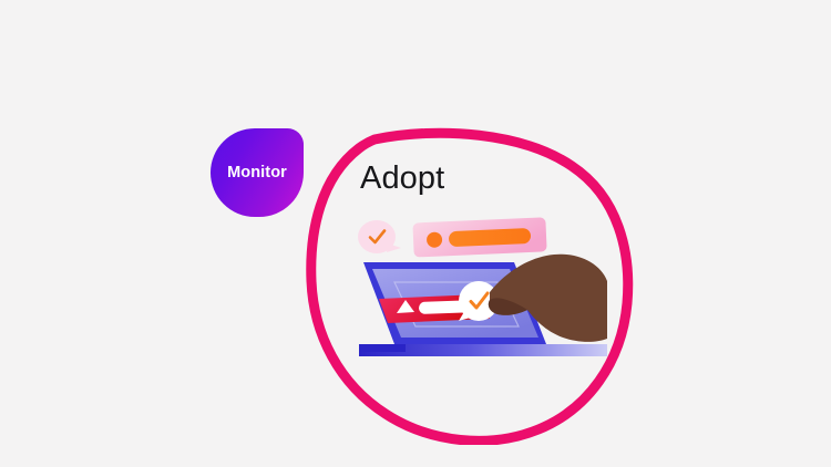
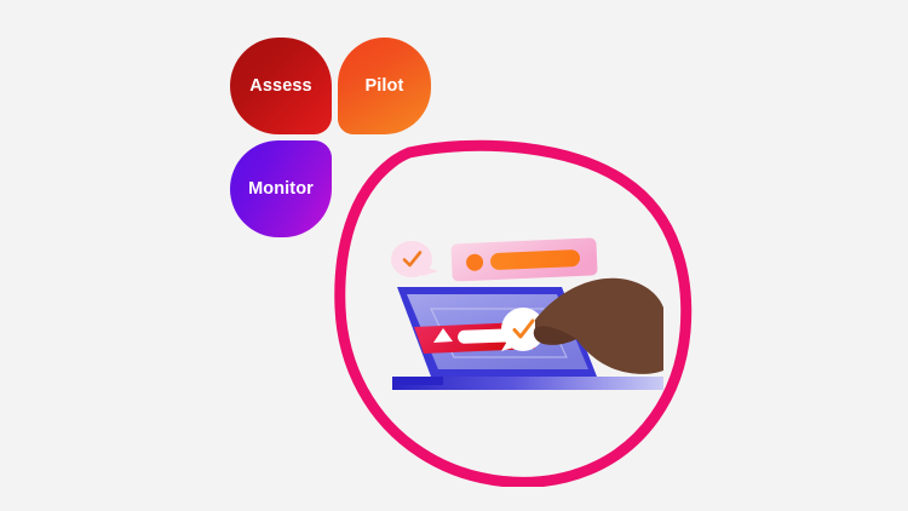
+ Assess
+ Pilot
  Monitor
- Adopt
